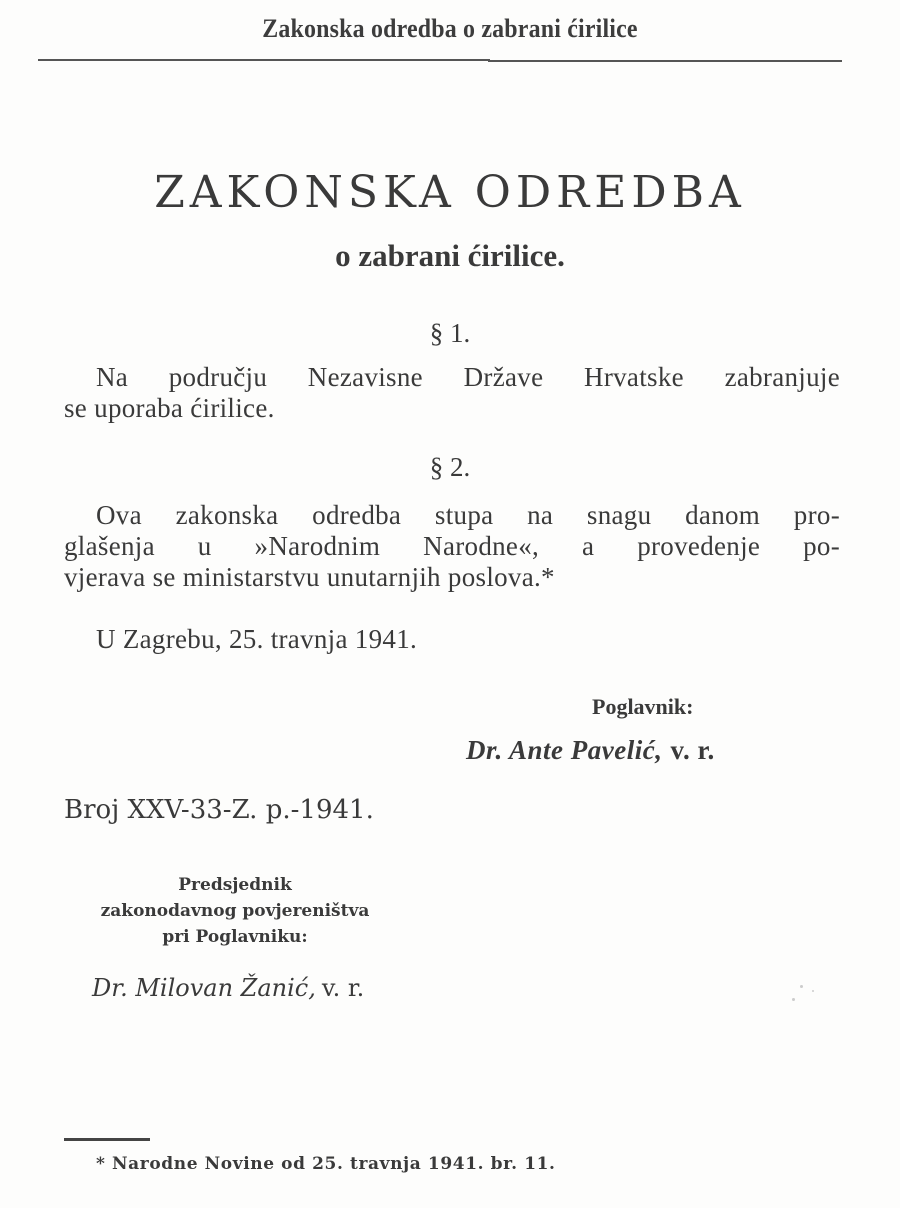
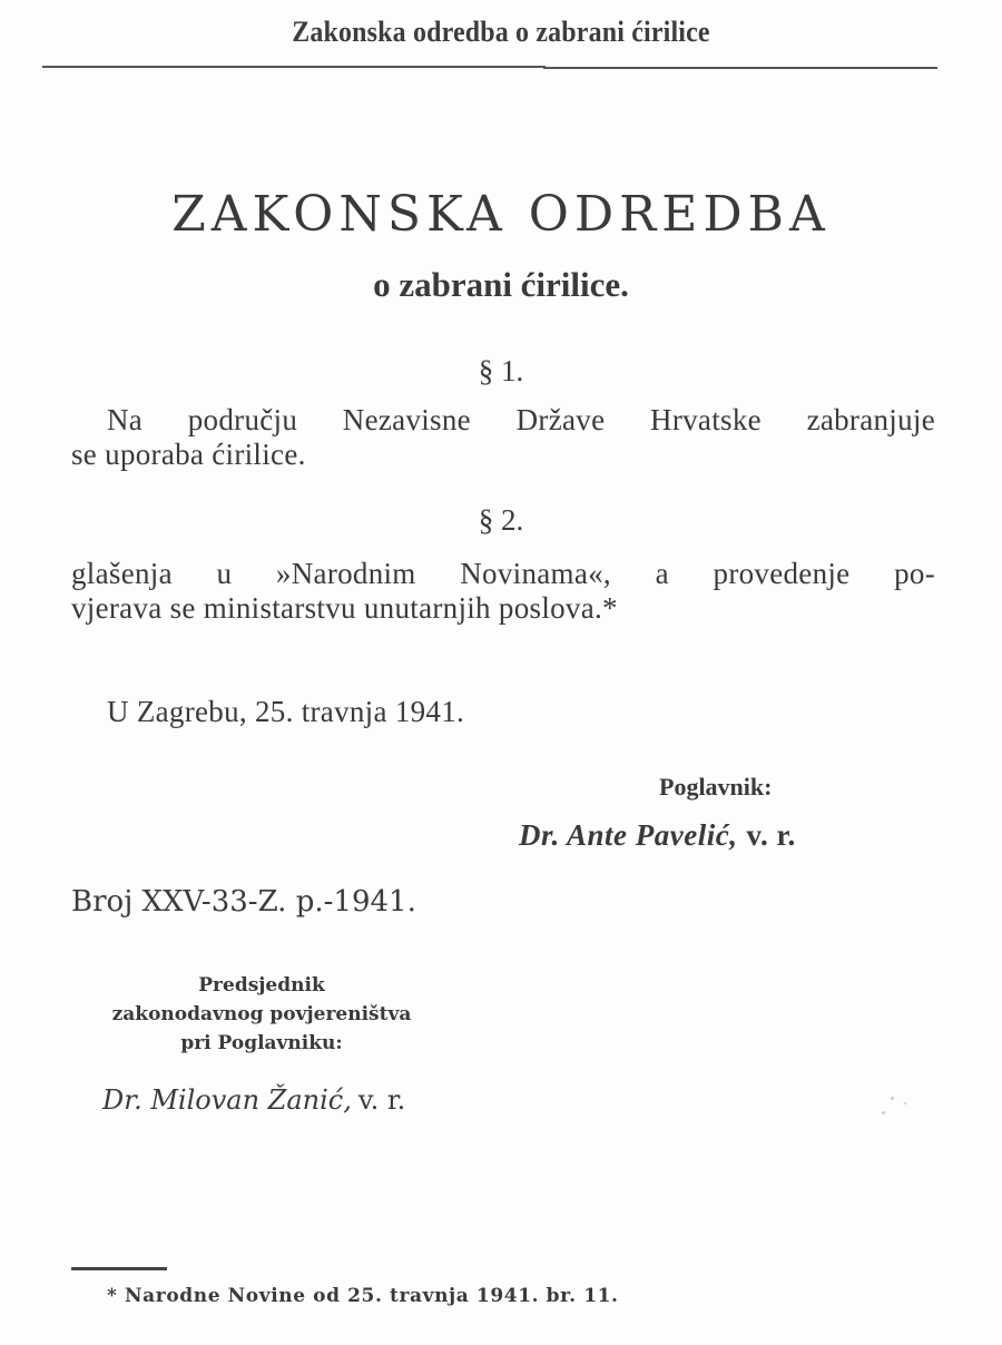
  Zakonska odredba o zabrani ćirilice
  ZAKONSKA ODREDBA
  o zabrani ćirilice.
  § 1.
  Na području Nezavisne Države Hrvatske zabranjuje
  se uporaba ćirilice.
  § 2.
- Ova zakonska odredba stupa na snagu danom pro-
- glašenja u »Narodnim Narodne«, a provedenje po-
+ glašenja u »Narodnim Novinama«, a provedenje po-
  vjerava se ministarstvu unutarnjih poslova.*
  U Zagrebu, 25. travnja 1941.
  Poglavnik:
  Dr. Ante Pavelić, v. r.
  Broj XXV-33-Z. p.-1941.
  Predsjednik
  zakonodavnog povjereništva
  pri Poglavniku:
  Dr. Milovan Žanić, v. r.
  * Narodne Novine od 25. travnja 1941. br. 11.
